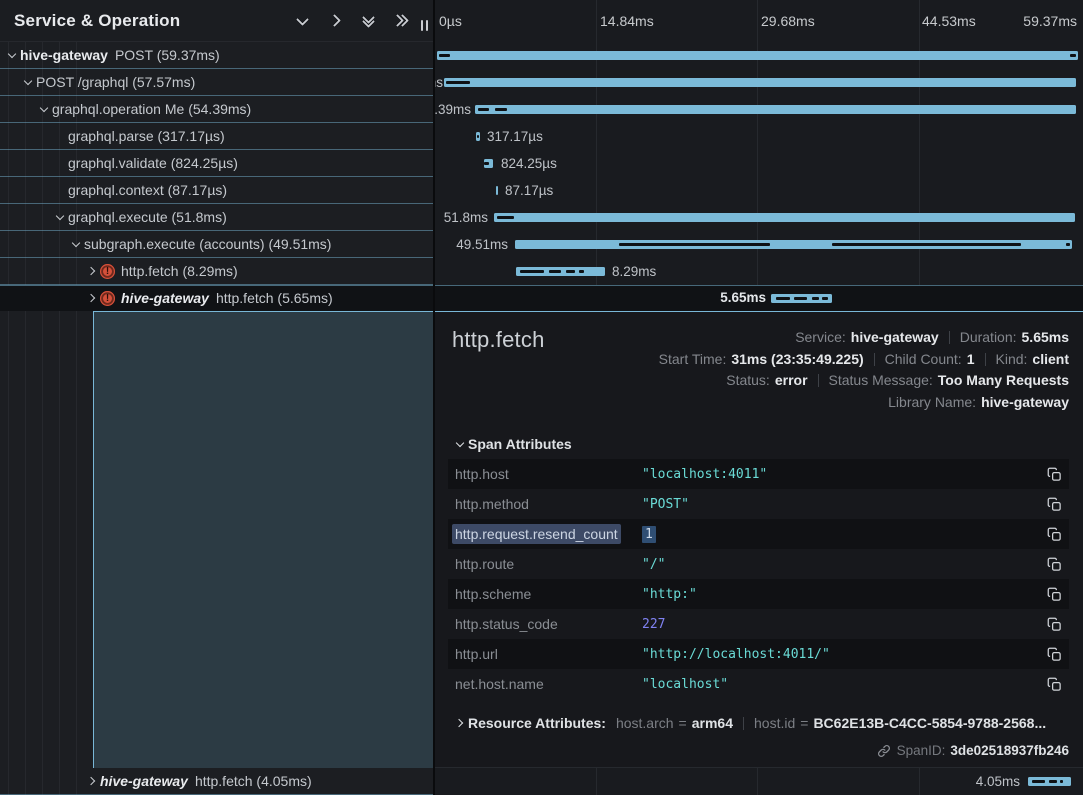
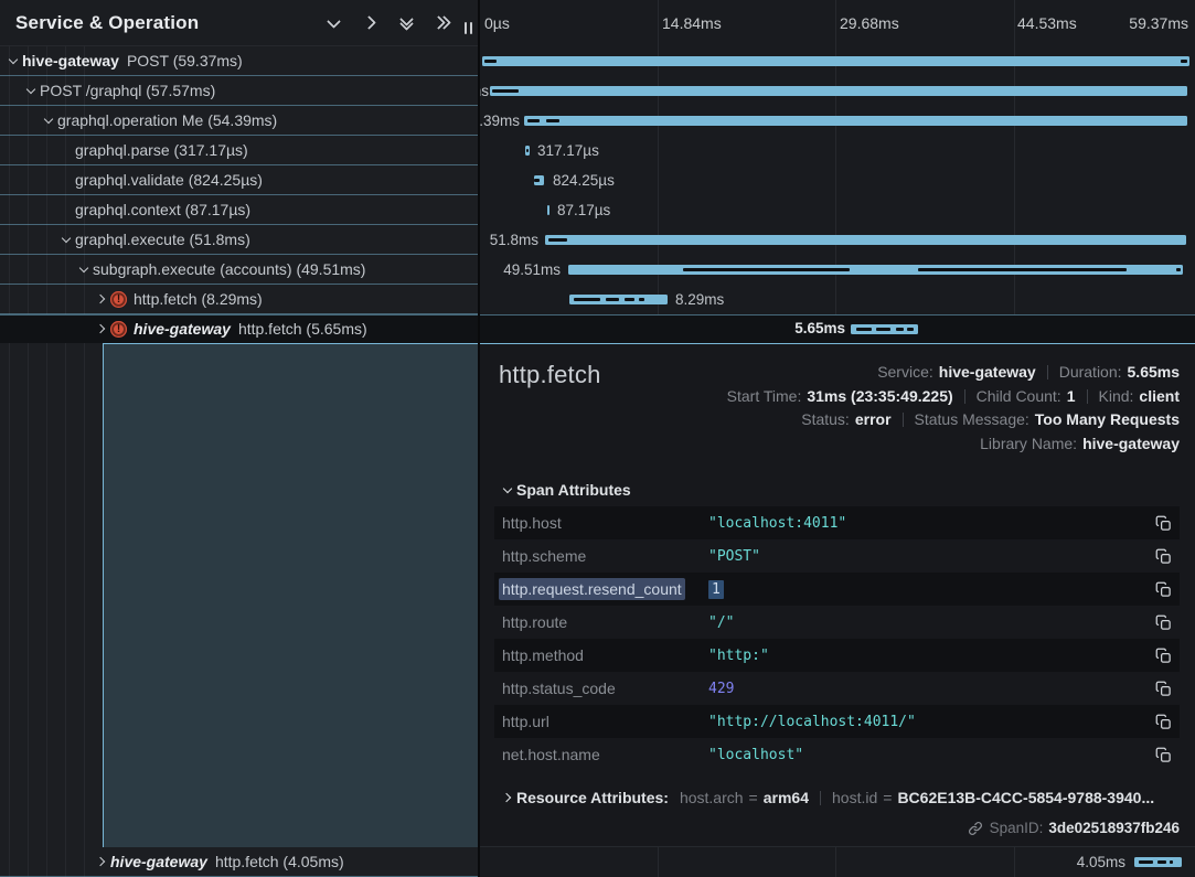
  0µs
  14.84ms
  29.68ms
  44.53ms
  59.37ms
  .39ms
  317.17µs
  824.25µs
  87.17µs
  51.8ms
  49.51ms
  8.29ms
  5.65ms
  4.05ms
  hive-gateway
  POST (59.37ms)
  POST /graphql (57.57ms)
  graphql.operation Me (54.39ms)
  graphql.parse (317.17µs)
  graphql.validate (824.25µs)
  graphql.context (87.17µs)
  graphql.execute (51.8ms)
  subgraph.execute (accounts) (49.51ms)
  http.fetch (8.29ms)
  hive-gateway
  http.fetch (5.65ms)
  hive-gateway
  http.fetch (4.05ms)
  http.fetch
  Service: hive-gateway Duration: 5.65ms
  Start Time: 31ms (23:35:49.225) Child Count: 1 Kind: client
  Status: error Status Message: Too Many Requests
  Library Name: hive-gateway
  Span Attributes
  http.host
  "localhost:4011"
- http.method
+ http.scheme
  "POST"
  http.request.resend_count
  1
  http.route
  "/"
- http.scheme
+ http.method
  "http:"
  http.status_code
- 227
+ 429
  http.url
  "http://localhost:4011/"
  net.host.name
  "localhost"
  Resource Attributes:
- host.arch = arm64 host.id = BC62E13B-C4CC-5854-9788-2568...
+ host.arch = arm64 host.id = BC62E13B-C4CC-5854-9788-3940...
  SpanID:
  3de02518937fb246
  Service & Operation
